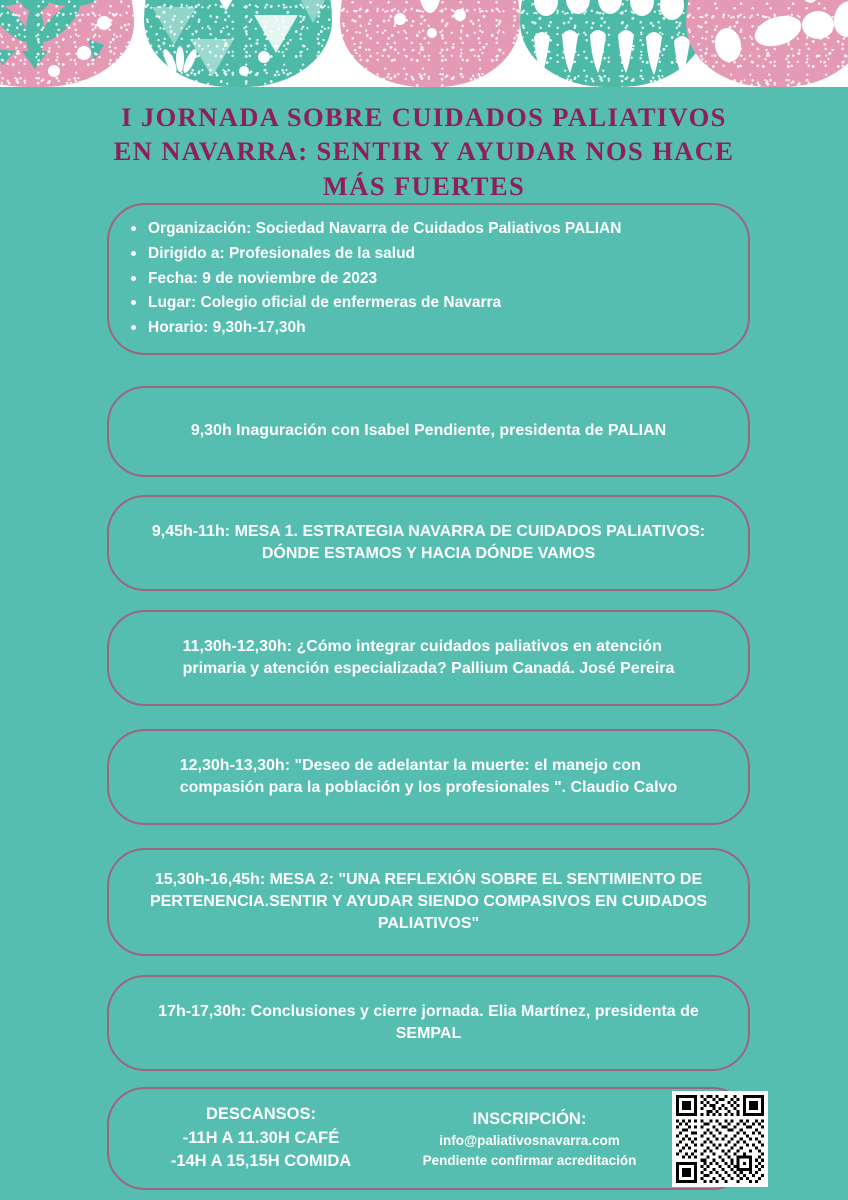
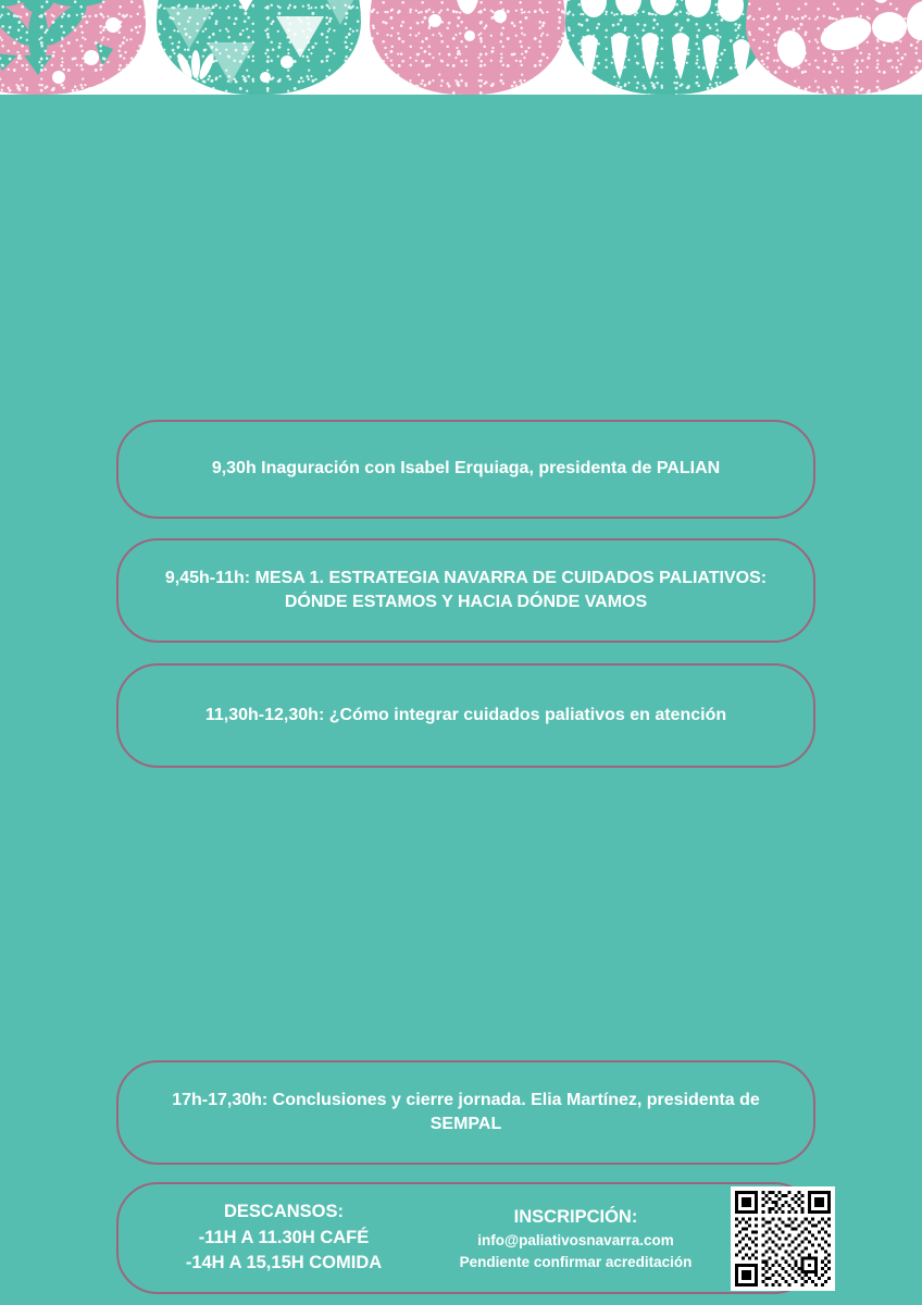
- I JORNADA SOBRE CUIDADOS PALIATIVOS
- EN NAVARRA: SENTIR Y AYUDAR NOS HACE
- MÁS FUERTES
- Organización: Sociedad Navarra de Cuidados Paliativos PALIAN
- Dirigido a: Profesionales de la salud
- Fecha: 9 de noviembre de 2023
- Lugar: Colegio oficial de enfermeras de Navarra
- Horario: 9,30h-17,30h
- 9,30h Inaguración con Isabel Pendiente, presidenta de PALIAN
+ 9,30h Inaguración con Isabel Erquiaga, presidenta de PALIAN
  9,45h-11h: MESA 1. ESTRATEGIA NAVARRA DE CUIDADOS PALIATIVOS:
  DÓNDE ESTAMOS Y HACIA DÓNDE VAMOS
  11,30h-12,30h: ¿Cómo integrar cuidados paliativos en atención
- primaria y atención especializada? Pallium Canadá. José Pereira
- 12,30h-13,30h: "Deseo de adelantar la muerte: el manejo con
- compasión para la población y los profesionales ". Claudio Calvo
- 15,30h-16,45h: MESA 2: "UNA REFLEXIÓN SOBRE EL SENTIMIENTO DE
- PERTENENCIA.SENTIR Y AYUDAR SIENDO COMPASIVOS EN CUIDADOS
- PALIATIVOS"
  17h-17,30h: Conclusiones y cierre jornada. Elia Martínez, presidenta de
  SEMPAL
  DESCANSOS:
  -11H A 11.30H CAFÉ
  -14H A 15,15H COMIDA
  INSCRIPCIÓN:
  info@paliativosnavarra.com
  Pendiente confirmar acreditación
